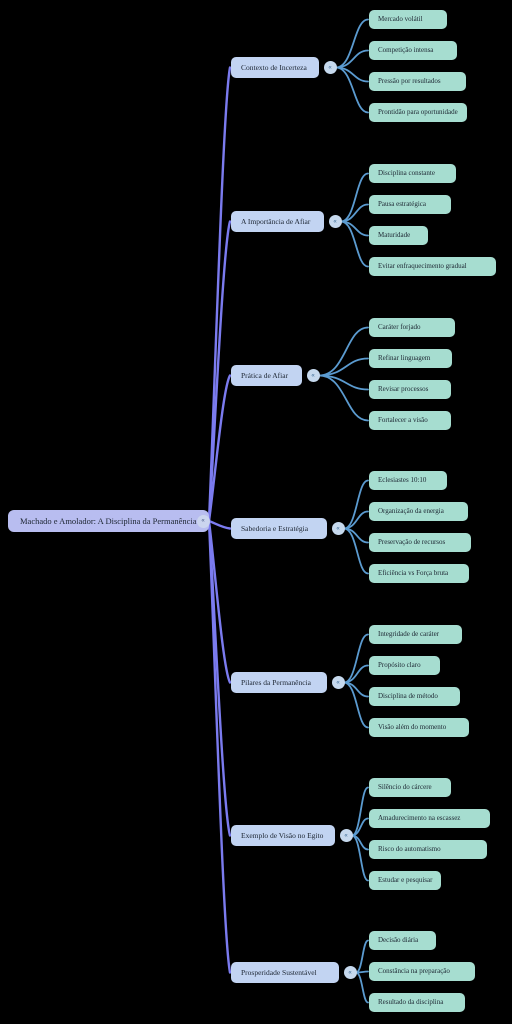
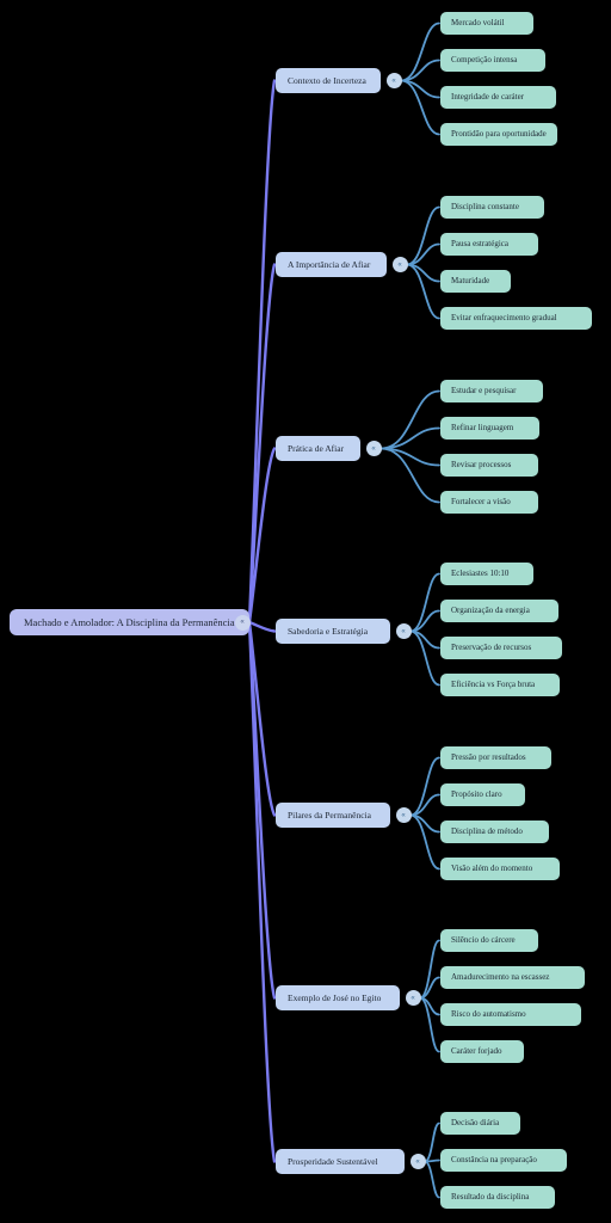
  Machado e Amolador: A Disciplina da Permanência
  Contexto de Incerteza
  Mercado volátil
  Competição intensa
- Pressão por resultados
+ Integridade de caráter
  Prontidão para oportunidade
  A Importância de Afiar
  Disciplina constante
  Pausa estratégica
  Maturidade
  Evitar enfraquecimento gradual
  Prática de Afiar
- Caráter forjado
+ Estudar e pesquisar
  Refinar linguagem
  Revisar processos
  Fortalecer a visão
  Sabedoria e Estratégia
  Eclesiastes 10:10
  Organização da energia
  Preservação de recursos
  Eficiência vs Força bruta
  Pilares da Permanência
- Integridade de caráter
+ Pressão por resultados
  Propósito claro
  Disciplina de método
  Visão além do momento
- Exemplo de Visão no Egito
+ Exemplo de José no Egito
  Silêncio do cárcere
  Amadurecimento na escassez
  Risco do automatismo
- Estudar e pesquisar
+ Caráter forjado
  Prosperidade Sustentável
  Decisão diária
  Constância na preparação
  Resultado da disciplina
